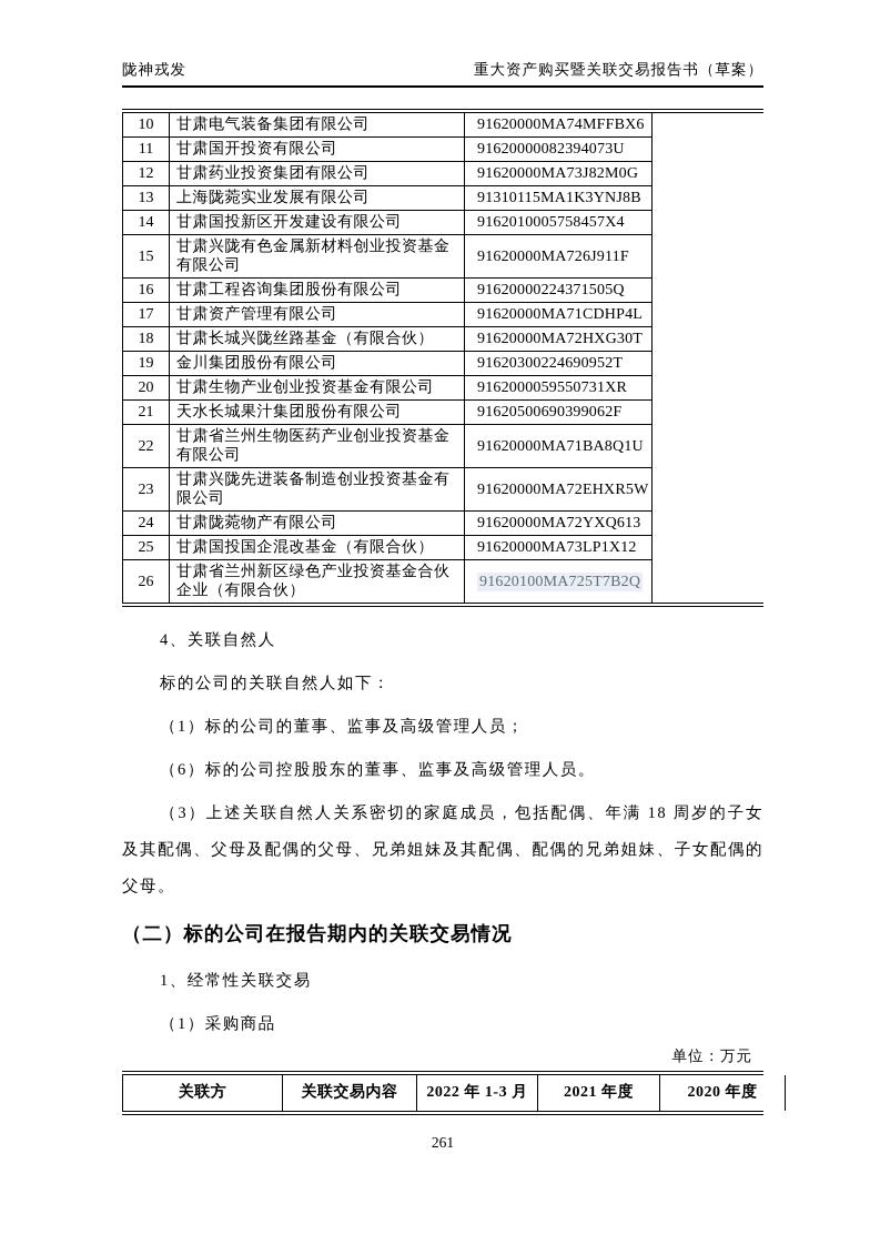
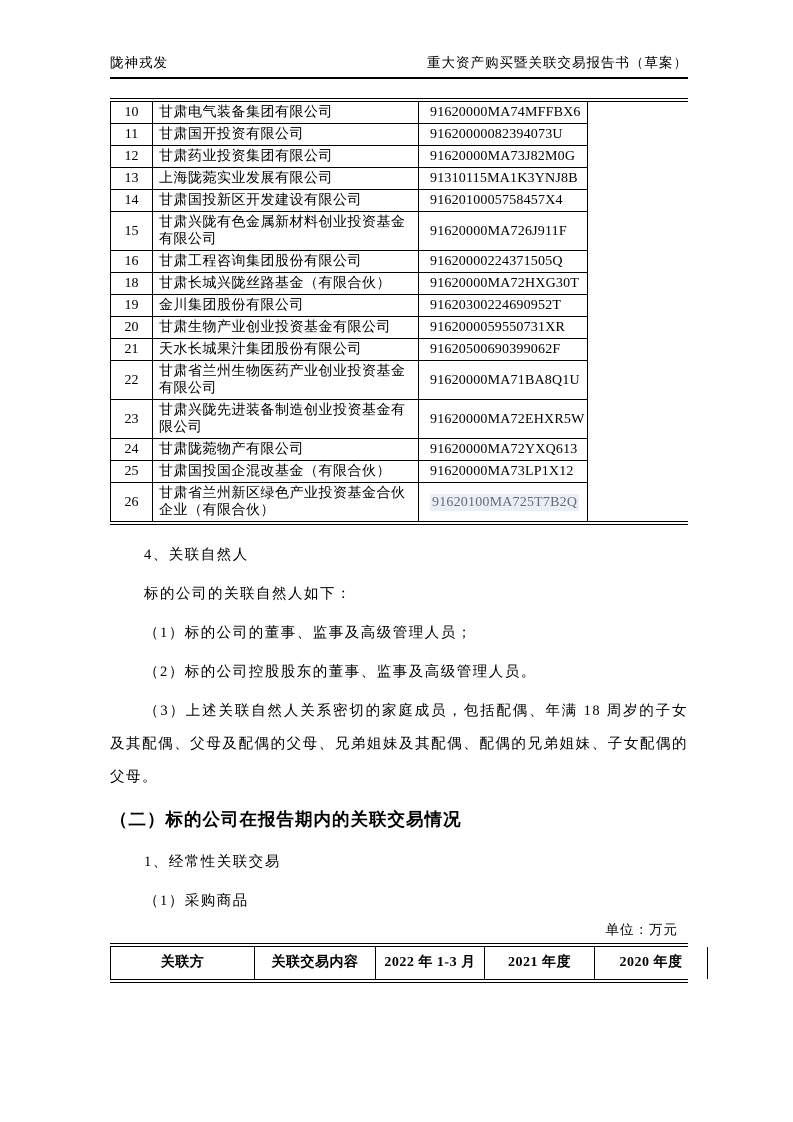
  陇神戎发
  重大资产购买暨关联交易报告书（草案）
  10	甘肃电气装备集团有限公司	91620000MA74MFFBX6
  11	甘肃国开投资有限公司	91620000082394073U
  12	甘肃药业投资集团有限公司	91620000MA73J82M0G
  13	上海陇菀实业发展有限公司	91310115MA1K3YNJ8B
  14	甘肃国投新区开发建设有限公司	9162010005758457X4
  15	甘肃兴陇有色金属新材料创业投资基金有限公司	91620000MA726J911F
  16	甘肃工程咨询集团股份有限公司	91620000224371505Q
- 17	甘肃资产管理有限公司	91620000MA71CDHP4L
  18	甘肃长城兴陇丝路基金（有限合伙）	91620000MA72HXG30T
  19	金川集团股份有限公司	91620300224690952T
  20	甘肃生物产业创业投资基金有限公司	9162000059550731XR
  21	天水长城果汁集团股份有限公司	91620500690399062F
  22	甘肃省兰州生物医药产业创业投资基金有限公司	91620000MA71BA8Q1U
  23	甘肃兴陇先进装备制造创业投资基金有限公司	91620000MA72EHXR5W
  24	甘肃陇菀物产有限公司	91620000MA72YXQ613
  25	甘肃国投国企混改基金（有限合伙）	91620000MA73LP1X12
  26	甘肃省兰州新区绿色产业投资基金合伙企业（有限合伙）	91620100MA725T7B2Q
  4、关联自然人
  标的公司的关联自然人如下：
  （1）标的公司的董事、监事及高级管理人员；
- （6）标的公司控股股东的董事、监事及高级管理人员。
+ （2）标的公司控股股东的董事、监事及高级管理人员。
  （3）上述关联自然人关系密切的家庭成员，包括配偶、年满 18 周岁的子女及其配偶、父母及配偶的父母、兄弟姐妹及其配偶、配偶的兄弟姐妹、子女配偶的父母。
  （二）标的公司在报告期内的关联交易情况
  1、经常性关联交易
  （1）采购商品
  单位：万元
  关联方	关联交易内容	2022 年 1-3 月	2021 年度	2020 年度
- 261
